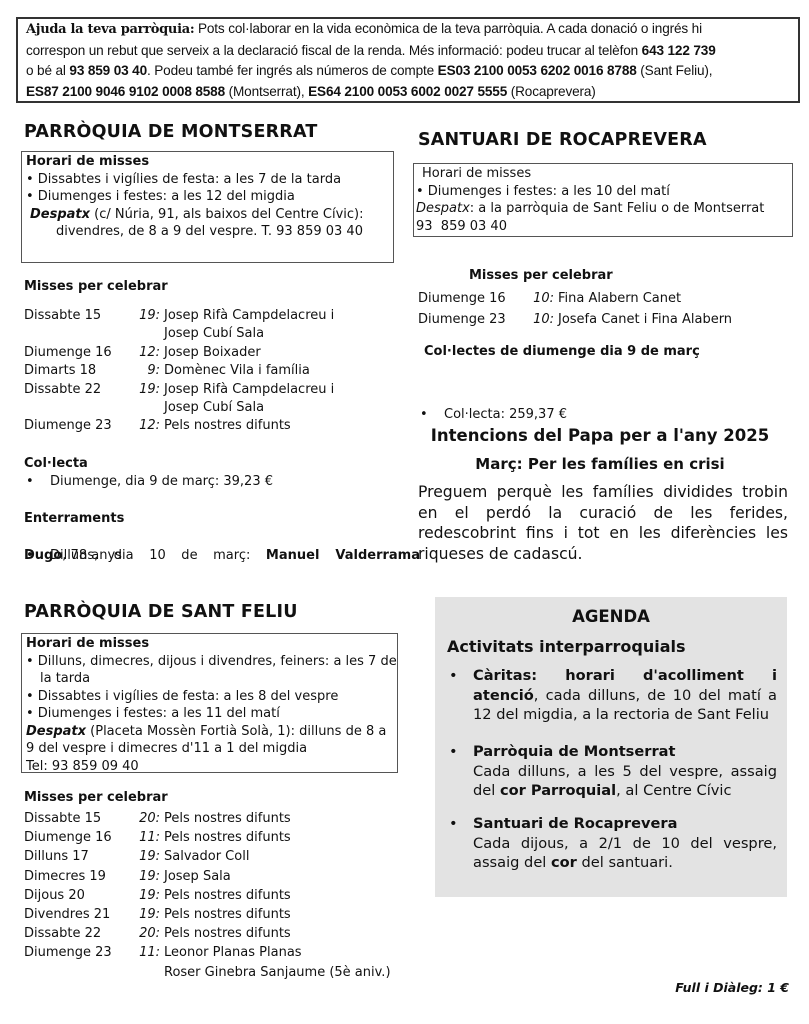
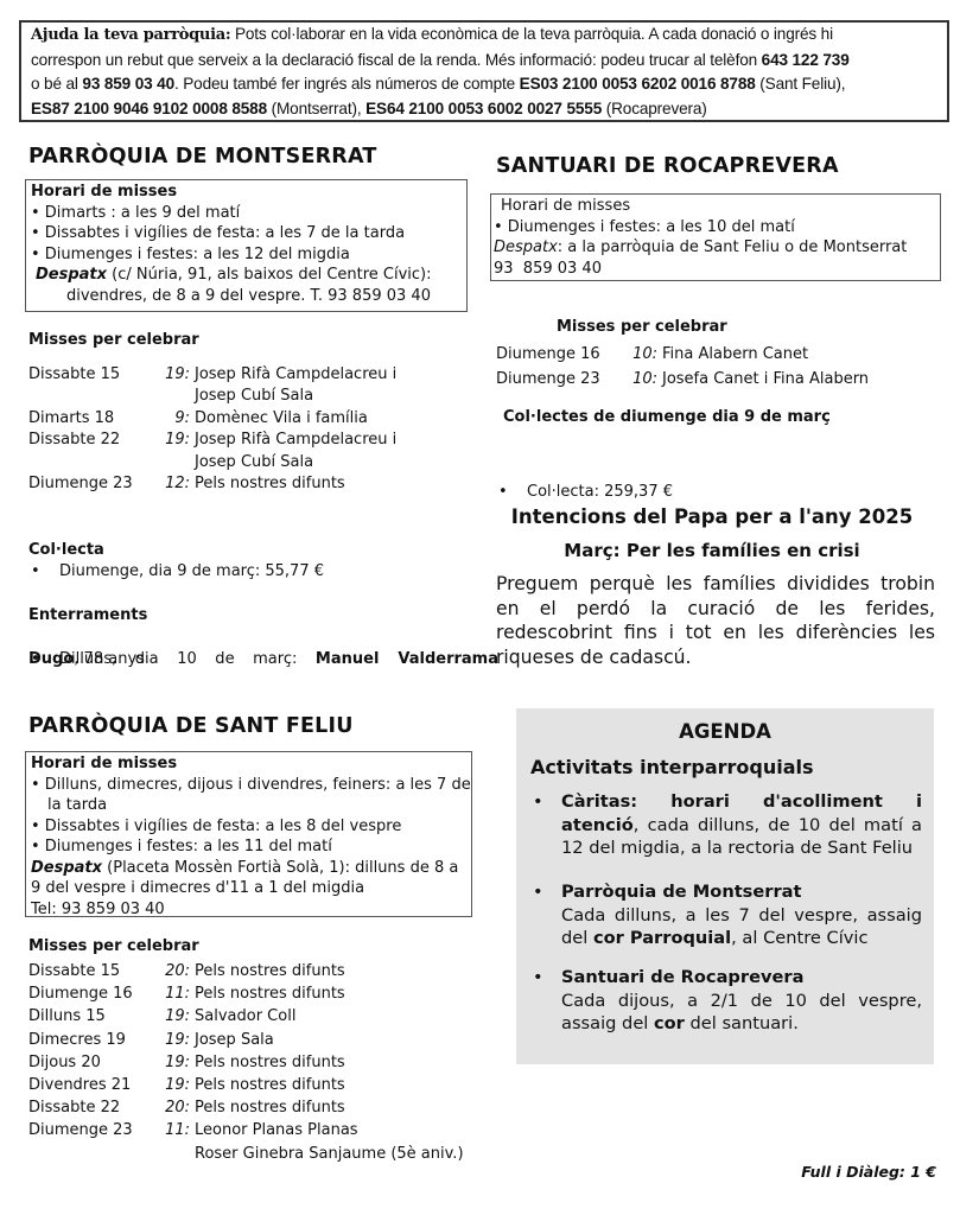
  Ajuda la teva parròquia: Pots col·laborar en la vida econòmica de la teva parròquia. A cada donació o ingrés hi
  correspon un rebut que serveix a la declaració fiscal de la renda. Més informació: podeu trucar al telèfon 643 122 739
  o bé al 93 859 03 40. Podeu també fer ingrés als números de compte ES03 2100 0053 6202 0016 8788 (Sant Feliu),
  ES87 2100 9046 9102 0008 8588 (Montserrat), ES64 2100 0053 6002 0027 5555 (Rocaprevera)
  PARRÒQUIA DE MONTSERRAT
  Horari de misses
+ • Dimarts : a les 9 del matí
  • Dissabtes i vigílies de festa: a les 7 de la tarda
  • Diumenges i festes: a les 12 del migdia
  Despatx (c/ Núria, 91, als baixos del Centre Cívic):
  divendres, de 8 a 9 del vespre. T. 93 859 03 40
  Misses per celebrar
  Dissabte 15	19:	Josep Rifà Campdelacreu i
  		Josep Cubí Sala
- Diumenge 16	12:	Josep Boixader
  Dimarts 18	9:	Domènec Vila i família
  Dissabte 22	19:	Josep Rifà Campdelacreu i
  		Josep Cubí Sala
  Diumenge 23	12:	Pels nostres difunts
  Col·lecta
  •
- Diumenge, dia 9 de març: 39,23 €
+ Diumenge, dia 9 de març: 55,77 €
  Enterraments
  •
  Dilluns, dia 10 de març: Manuel Valderrama
  Dugo, 78 anys
  SANTUARI DE ROCAPREVERA
  Horari de misses
  • Diumenges i festes: a les 10 del matí
  Despatx: a la parròquia de Sant Feliu o de Montserrat
  93 859 03 40
  Misses per celebrar
  Diumenge 16	10:	Fina Alabern Canet
  Diumenge 23	10:	Josefa Canet i Fina Alabern
  Col·lectes de diumenge dia 9 de març
  •
  Col·lecta: 259,37 €
  Intencions del Papa per a l'any 2025
  Març: Per les famílies en crisi
  Preguem perquè les famílies dividides trobin en el perdó la curació de les ferides, redescobrint fins i tot en les diferències les riqueses de cadascú.
  PARRÒQUIA DE SANT FELIU
  Horari de misses
  • Dilluns, dimecres, dijous i divendres, feiners: a les 7 de
  la tarda
  • Dissabtes i vigílies de festa: a les 8 del vespre
  • Diumenges i festes: a les 11 del matí
  Despatx (Placeta Mossèn Fortià Solà, 1): dilluns de 8 a
  9 del vespre i dimecres d'11 a 1 del migdia
- Tel: 93 859 09 40
+ Tel: 93 859 03 40
  Misses per celebrar
  Dissabte 15	20:	Pels nostres difunts
  Diumenge 16	11:	Pels nostres difunts
- Dilluns 17	19:	Salvador Coll
+ Dilluns 15	19:	Salvador Coll
  Dimecres 19	19:	Josep Sala
  Dijous 20	19:	Pels nostres difunts
  Divendres 21	19:	Pels nostres difunts
  Dissabte 22	20:	Pels nostres difunts
  Diumenge 23	11:	Leonor Planas Planas
  		Roser Ginebra Sanjaume (5è aniv.)
  AGENDA
  Activitats interparroquials
  •
  Càritas: horari d'acolliment i atenció, cada dilluns, de 10 del matí a 12 del migdia, a la rectoria de Sant Feliu
  •
  Parròquia de Montserrat
- Cada dilluns, a les 5 del vespre, assaig del cor Parroquial, al Centre Cívic
+ Cada dilluns, a les 7 del vespre, assaig del cor Parroquial, al Centre Cívic
  •
  Santuari de Rocaprevera
  Cada dijous, a 2/1 de 10 del vespre, assaig del cor del santuari.
  Full i Diàleg: 1 €
